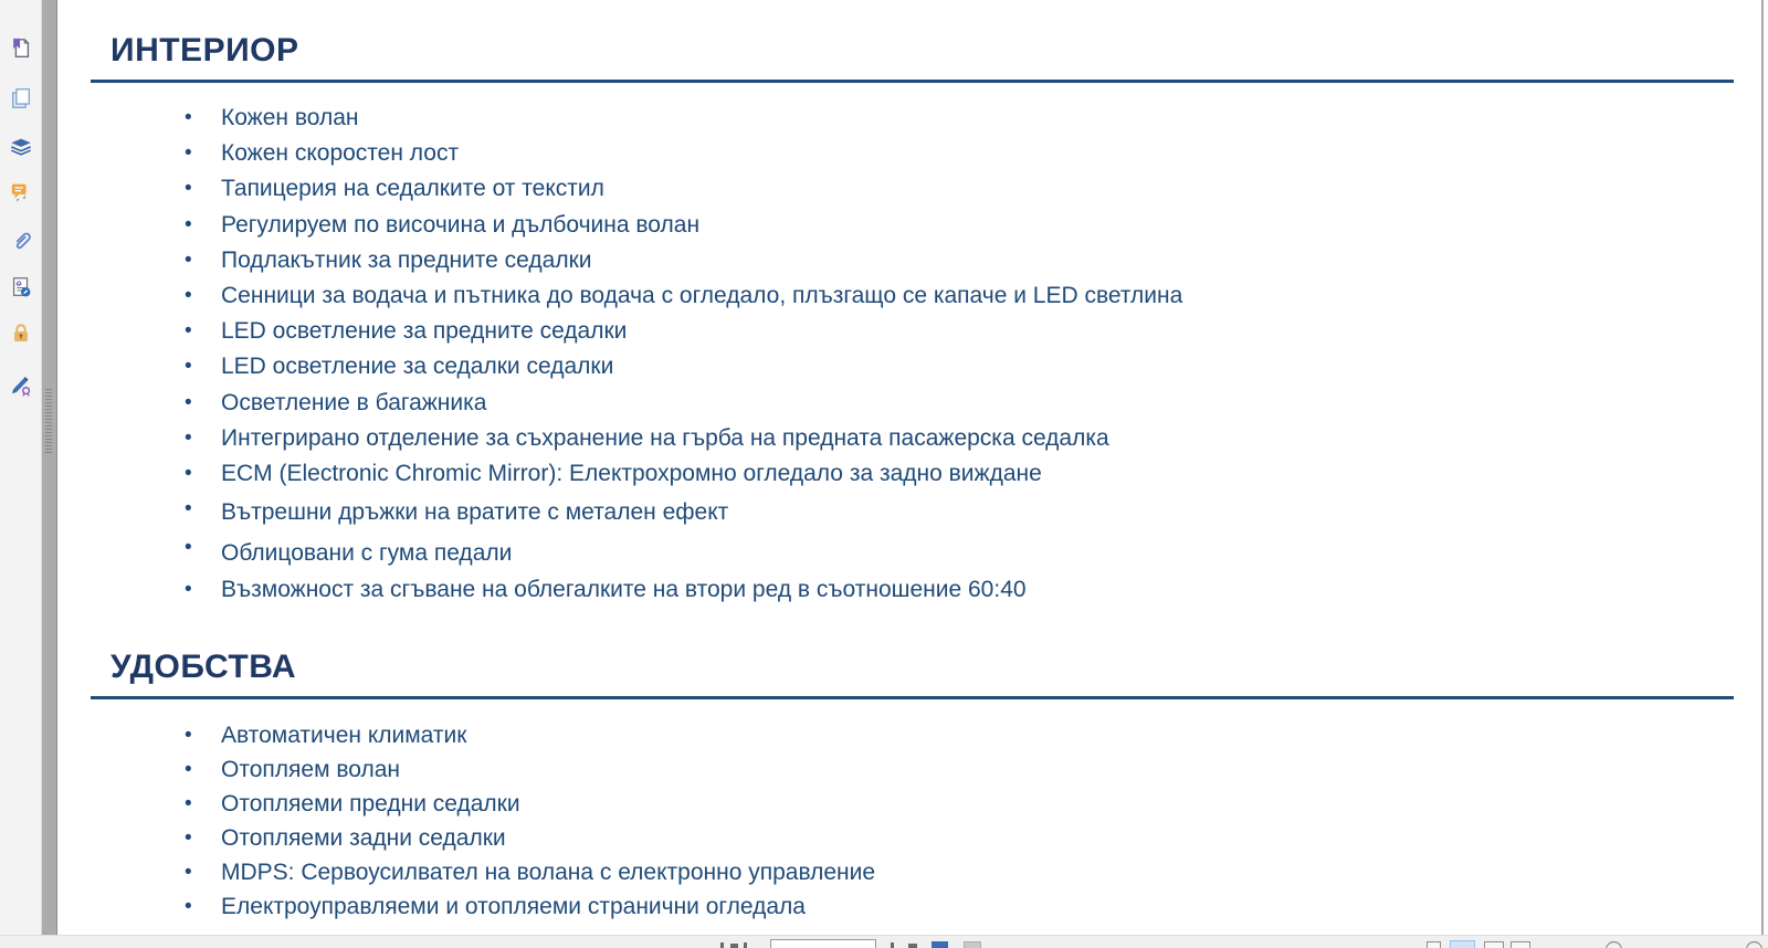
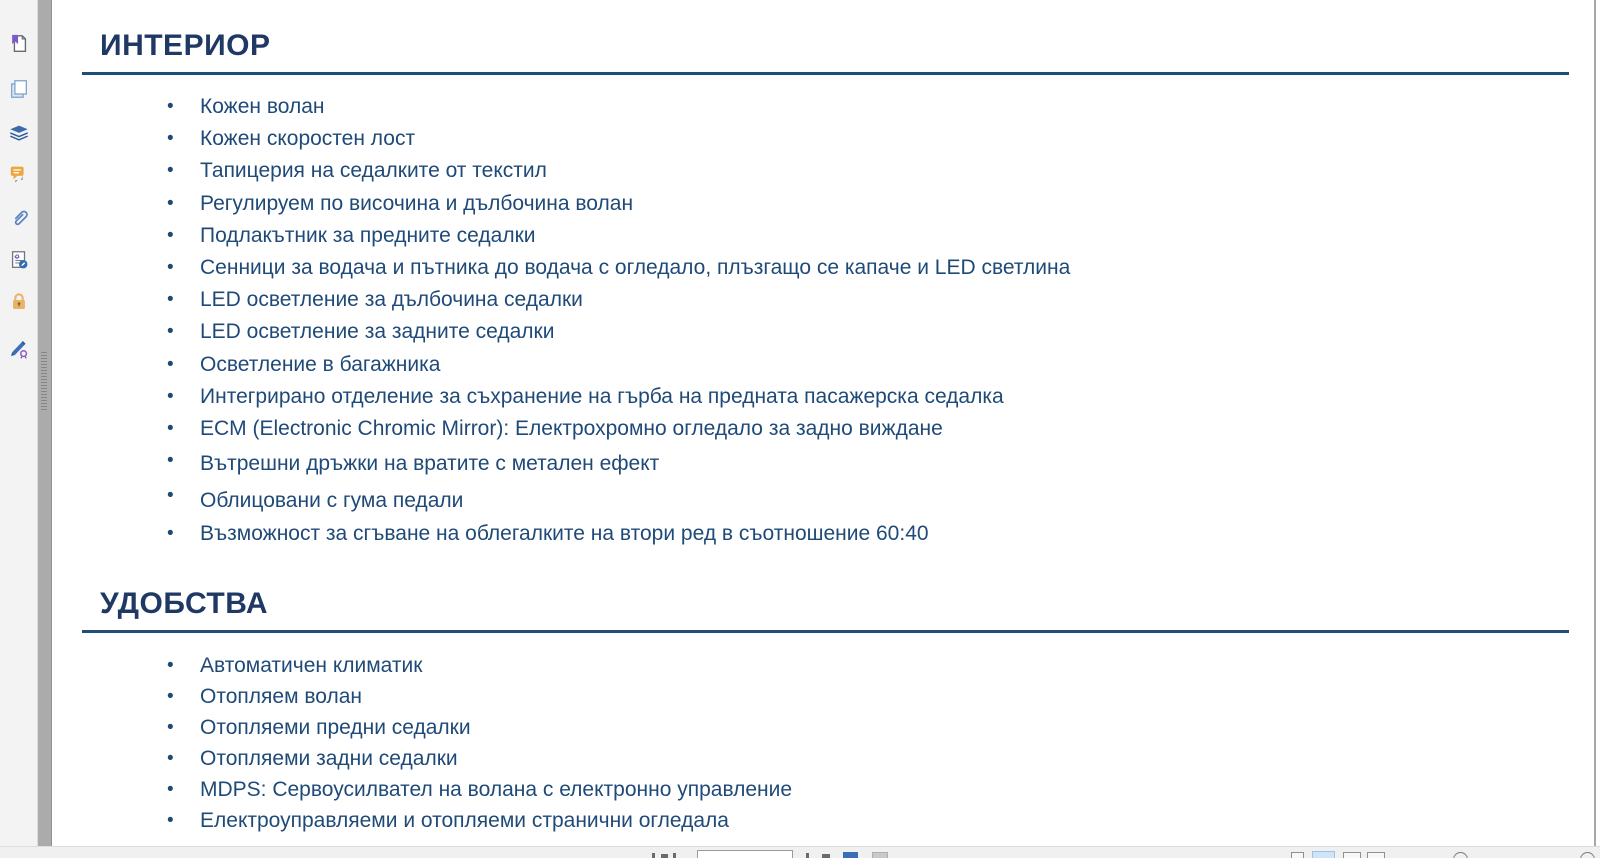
  ИНТЕРИОР
  Кожен волан
  Кожен скоростен лост
  Тапицерия на седалките от текстил
  Регулируем по височина и дълбочина волан
  Подлакътник за предните седалки
  Сенници за водача и пътника до водача с огледало, плъзгащо се капаче и LED светлина
- LED осветление за предните седалки
+ LED осветление за дълбочина седалки
- LED осветление за седалки седалки
+ LED осветление за задните седалки
  Осветление в багажника
  Интегрирано отделение за съхранение на гърба на предната пасажерска седалка
  ECM (Electronic Chromic Mirror): Електрохромно огледало за задно виждане
  Вътрешни дръжки на вратите с метален ефект
  Облицовани с гума педали
  Възможност за сгъване на облегалките на втори ред в съотношение 60:40
  УДОБСТВА
  Автоматичен климатик
  Отопляем волан
  Отопляеми предни седалки
  Отопляеми задни седалки
  MDPS: Сервоусилвател на волана с електронно управление
  Електроуправляеми и отопляеми странични огледала
